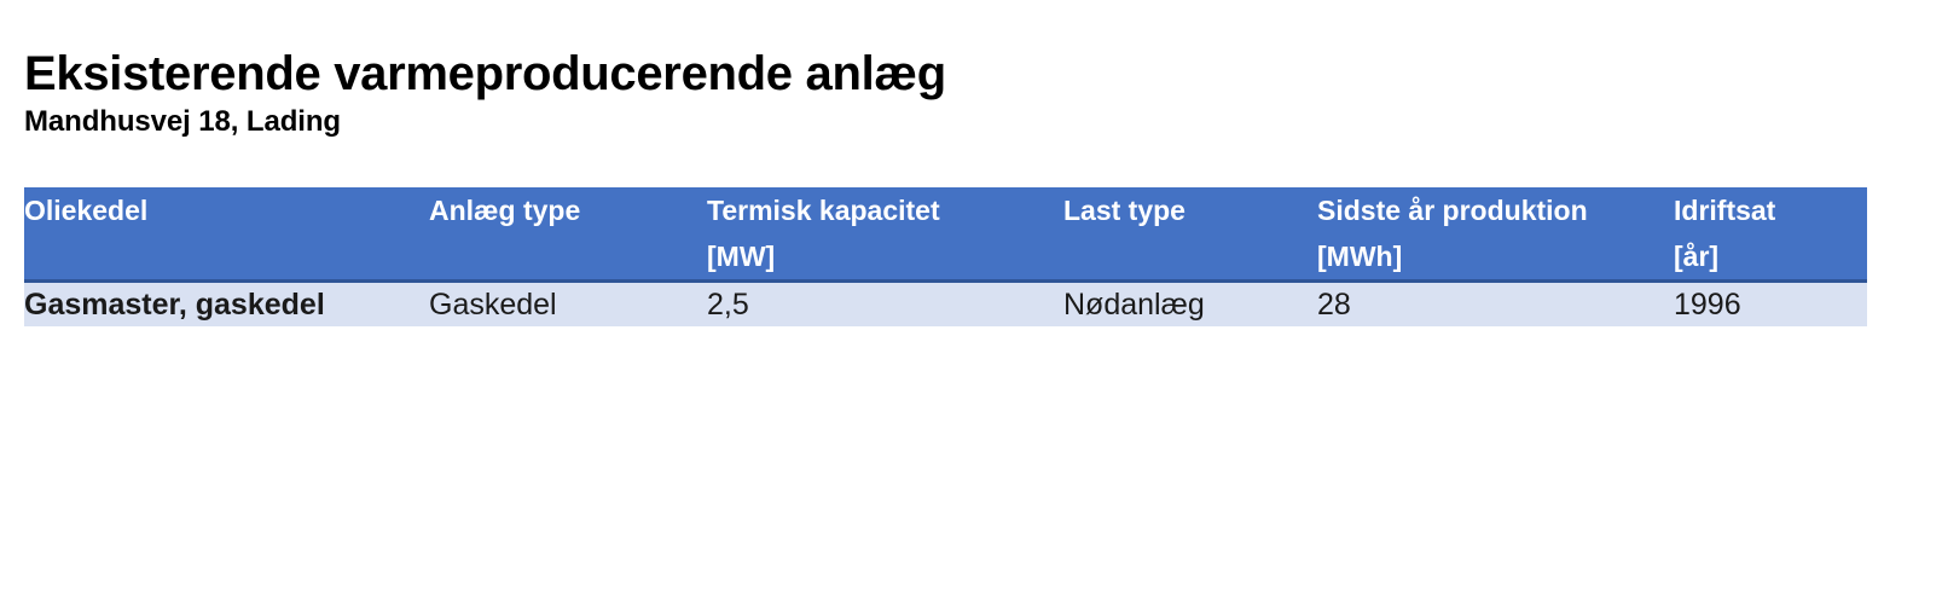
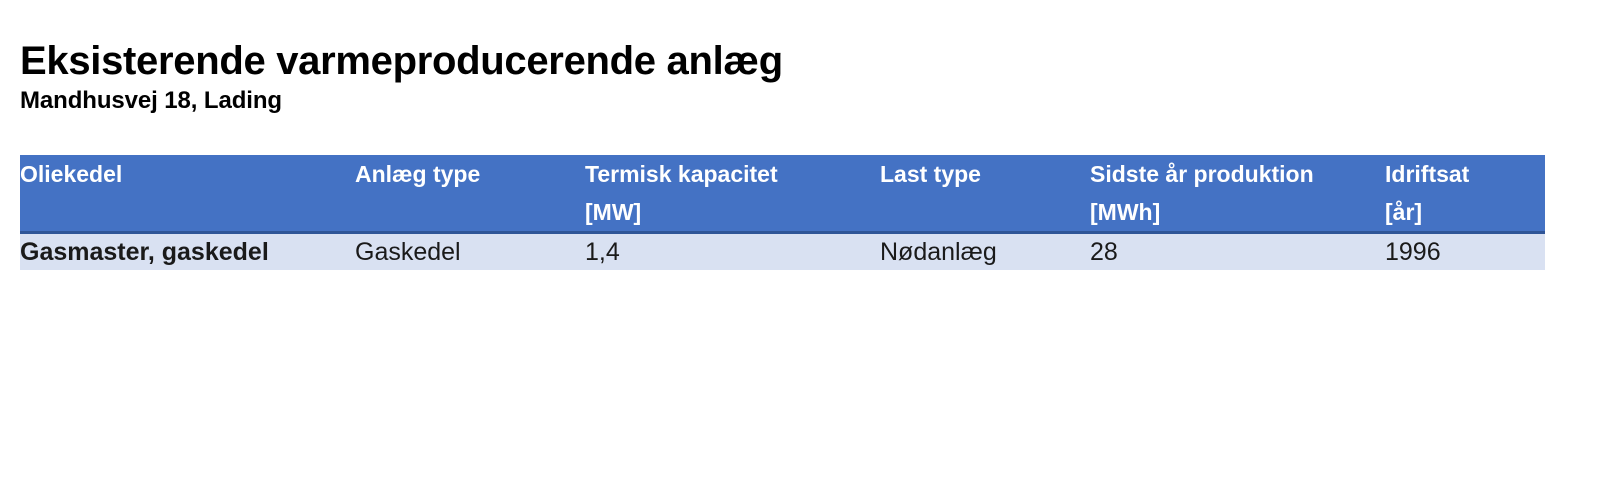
  Eksisterende varmeproducerende anlæg
  Mandhusvej 18, Lading
  Oliekedel	Anlæg type	Termisk kapacitet [MW]	Last type	Sidste år produktion [MWh]	Idriftsat [år]
- Gasmaster, gaskedel	Gaskedel	2,5	Nødanlæg	28	1996
+ Gasmaster, gaskedel	Gaskedel	1,4	Nødanlæg	28	1996
